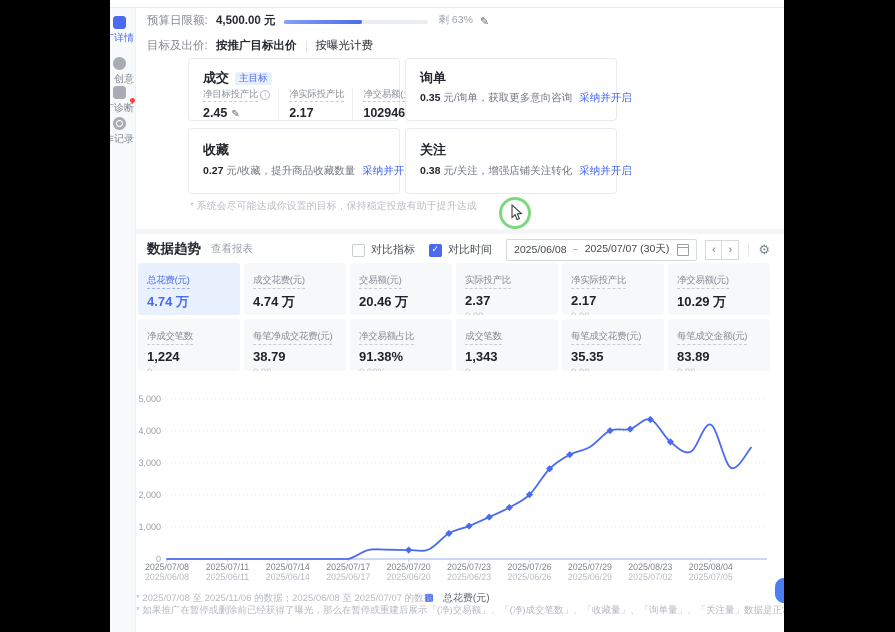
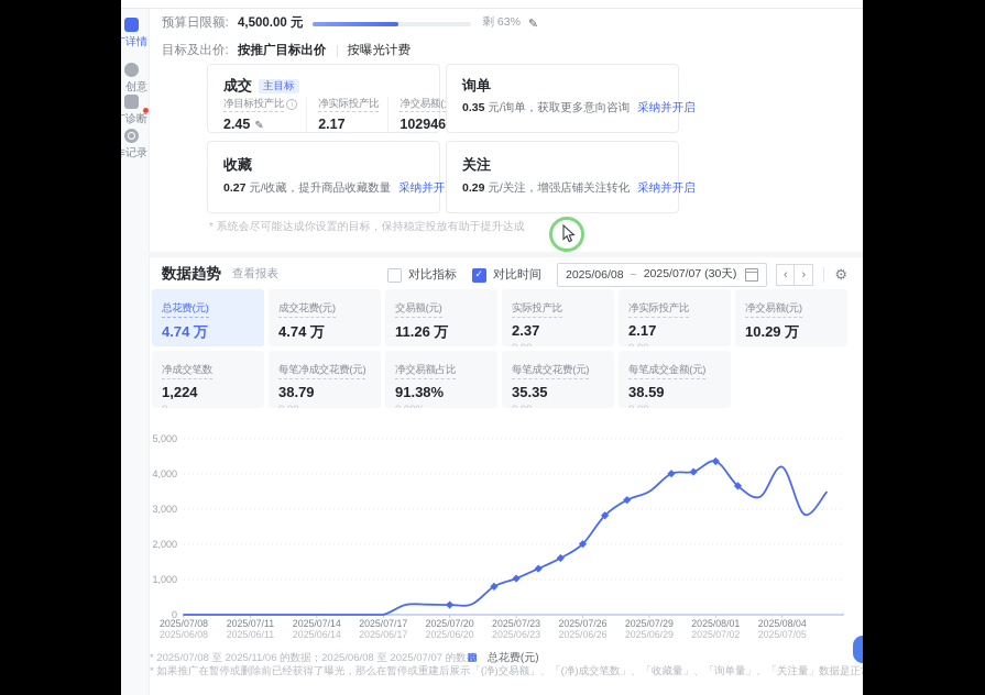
  创意
  预算日限额:
  4,500.00 元
  剩 63%
  ✎
  目标及出价:
  按推广目标出价
  按曝光计费
  成交
  主目标
  净目标投产比
  2.45 ✎
  净实际投产比
  2.17
  净交易额(
  询单
  0.35 元/询单，获取更多意向咨询 采纳并开启
  收藏
  0.27 元/收藏，提升商品收藏数量 采纳并开
  关注
- 0.38 元/关注，增强店铺关注转化 采纳并开启
+ 0.29 元/关注，增强店铺关注转化 采纳并开启
  * 系统会尽可能达成你设置的目标，保持稳定投放有助于提升达成
  数据趋势
  查看报表
  对比指标
  对比时间
  2025/06/08
  ~
  2025/07/07 (30天)
  ‹
  ›
  ⚙
  总花费(元)
  4.74 万
  成交花费(元)
  4.74 万
  交易额(元)
- 20.46 万
+ 11.26 万
  实际投产比
  2.37
  净实际投产比
  2.17
  净交易额(元)
  10.29 万
  净成交笔数
  1,224
  每笔净成交花费(元)
  38.79
  净交易额占比
  91.38%
- 成交笔数
- 1,343
  每笔成交花费(元)
  35.35
  每笔成交金额(元)
- 83.89
+ 38.59
  0
  1,000
  2,000
  3,000
  4,000
  5,000
  2025/07/08
  2025/06/08
  2025/07/11
  2025/06/11
  2025/07/14
  2025/06/14
  2025/07/17
  2025/06/17
  2025/07/20
  2025/06/20
  2025/07/23
  2025/06/23
  2025/07/26
  2025/06/26
  2025/07/29
  2025/06/29
- 2025/08/23
+ 2025/08/01
  2025/07/02
  2025/08/04
  2025/07/05
  总花费(元)
  * 2025/07/08 至 2025/11/06 的数据；2025/06/08 至 2025/07/07 的数据
  * 如果推广在暂停或删除前已经获得了曝光，那么在暂停或重建后展示「(净)交易额」、「(净)成交笔数」、「收藏量」、「询单量」、「关注量」数据是正
